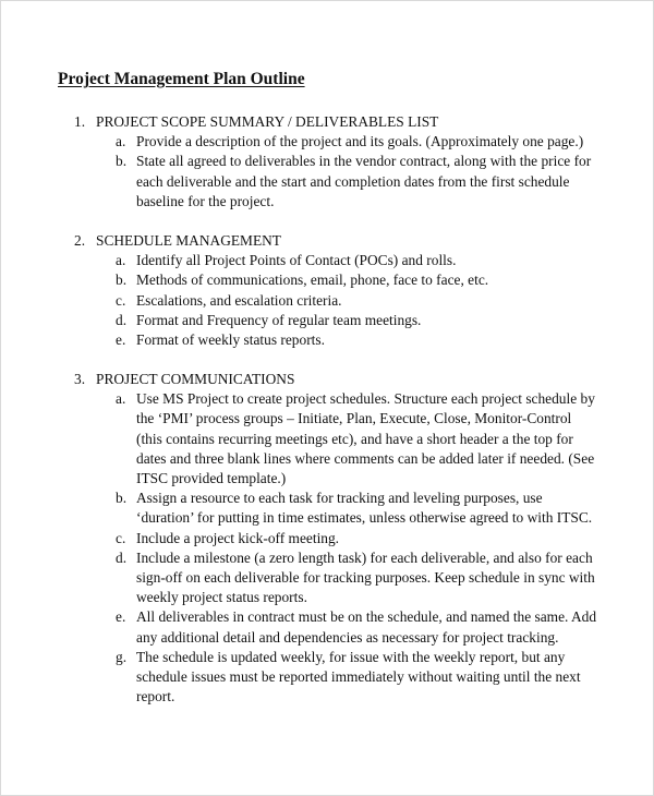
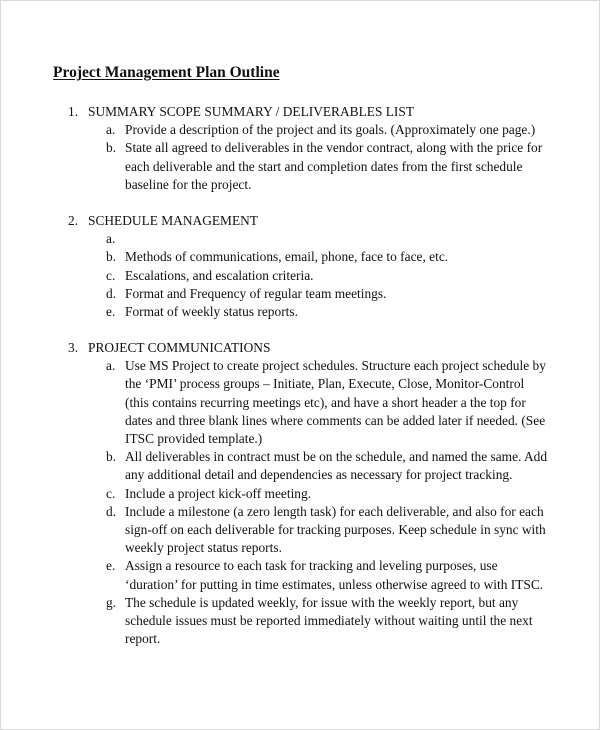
  Project Management Plan Outline
  1.
- PROJECT SCOPE SUMMARY / DELIVERABLES LIST
+ SUMMARY SCOPE SUMMARY / DELIVERABLES LIST
  a.
  Provide a description of the project and its goals. (Approximately one page.)
  b.
  State all agreed to deliverables in the vendor contract, along with the price for each deliverable and the start and completion dates from the first schedule baseline for the project.
  2.
  SCHEDULE MANAGEMENT
  a.
- Identify all Project Points of Contact (POCs) and rolls.
  b.
  Methods of communications, email, phone, face to face, etc.
  c.
  Escalations, and escalation criteria.
  d.
  Format and Frequency of regular team meetings.
  e.
  Format of weekly status reports.
  3.
  PROJECT COMMUNICATIONS
  a.
  Use MS Project to create project schedules. Structure each project schedule by the ‘PMI’ process groups – Initiate, Plan, Execute, Close, Monitor-Control (this contains recurring meetings etc), and have a short header a the top for dates and three blank lines where comments can be added later if needed. (See ITSC provided template.)
  b.
- Assign a resource to each task for tracking and leveling purposes, use ‘duration’ for putting in time estimates, unless otherwise agreed to with ITSC.
+ All deliverables in contract must be on the schedule, and named the same. Add any additional detail and dependencies as necessary for project tracking.
  c.
  Include a project kick-off meeting.
  d.
  Include a milestone (a zero length task) for each deliverable, and also for each sign-off on each deliverable for tracking purposes. Keep schedule in sync with weekly project status reports.
  e.
- All deliverables in contract must be on the schedule, and named the same. Add any additional detail and dependencies as necessary for project tracking.
+ Assign a resource to each task for tracking and leveling purposes, use ‘duration’ for putting in time estimates, unless otherwise agreed to with ITSC.
  g.
  The schedule is updated weekly, for issue with the weekly report, but any schedule issues must be reported immediately without waiting until the next report.
